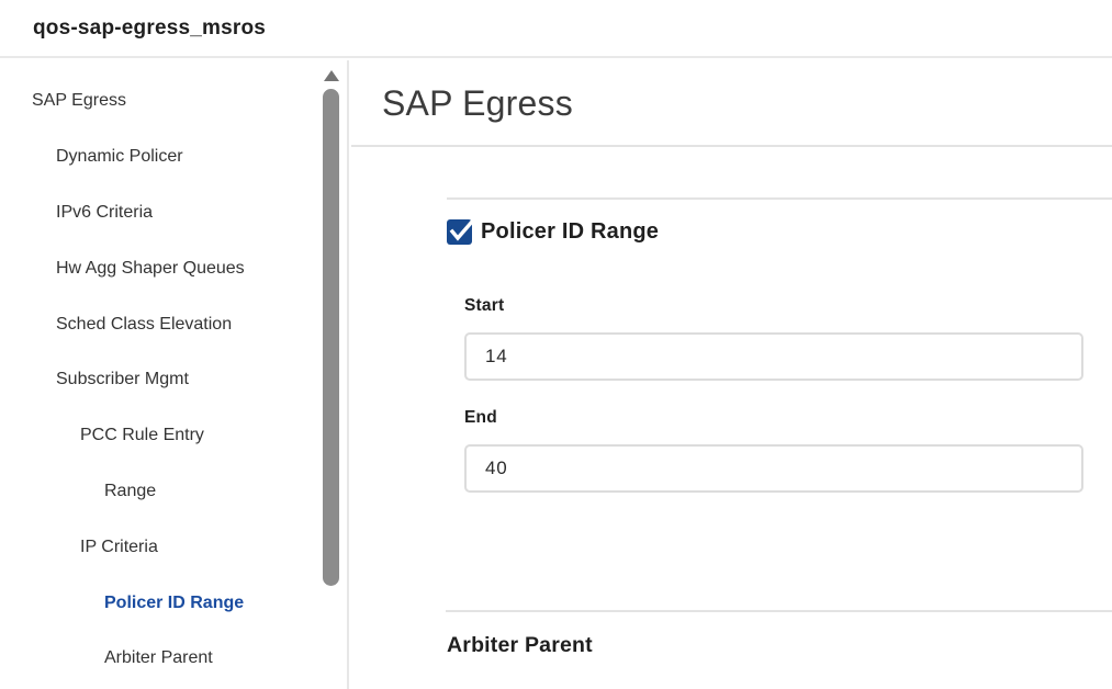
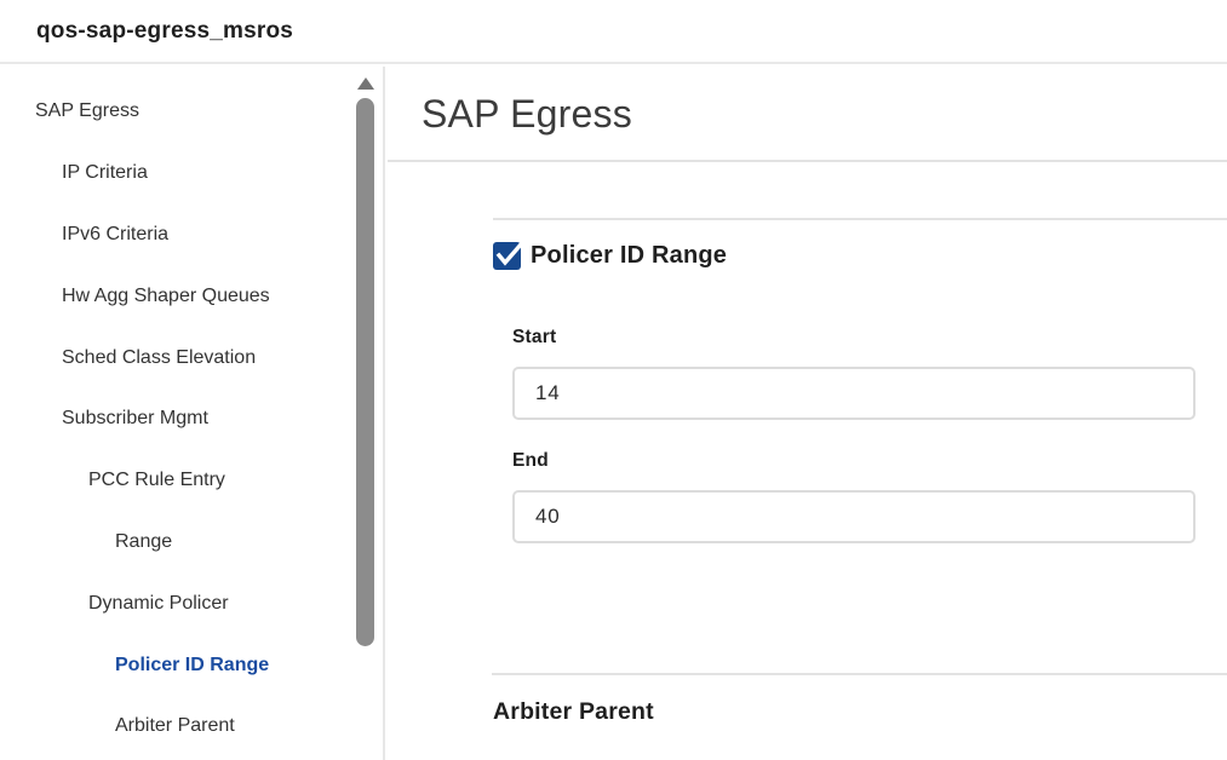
  qos-sap-egress_msros
  SAP Egress
- Dynamic Policer
+ IP Criteria
  IPv6 Criteria
  Hw Agg Shaper Queues
  Sched Class Elevation
  Subscriber Mgmt
  PCC Rule Entry
  Range
- IP Criteria
+ Dynamic Policer
  Policer ID Range
  Arbiter Parent
  SAP Egress
  Policer ID Range
  Start
  14
  End
  40
  Arbiter Parent
